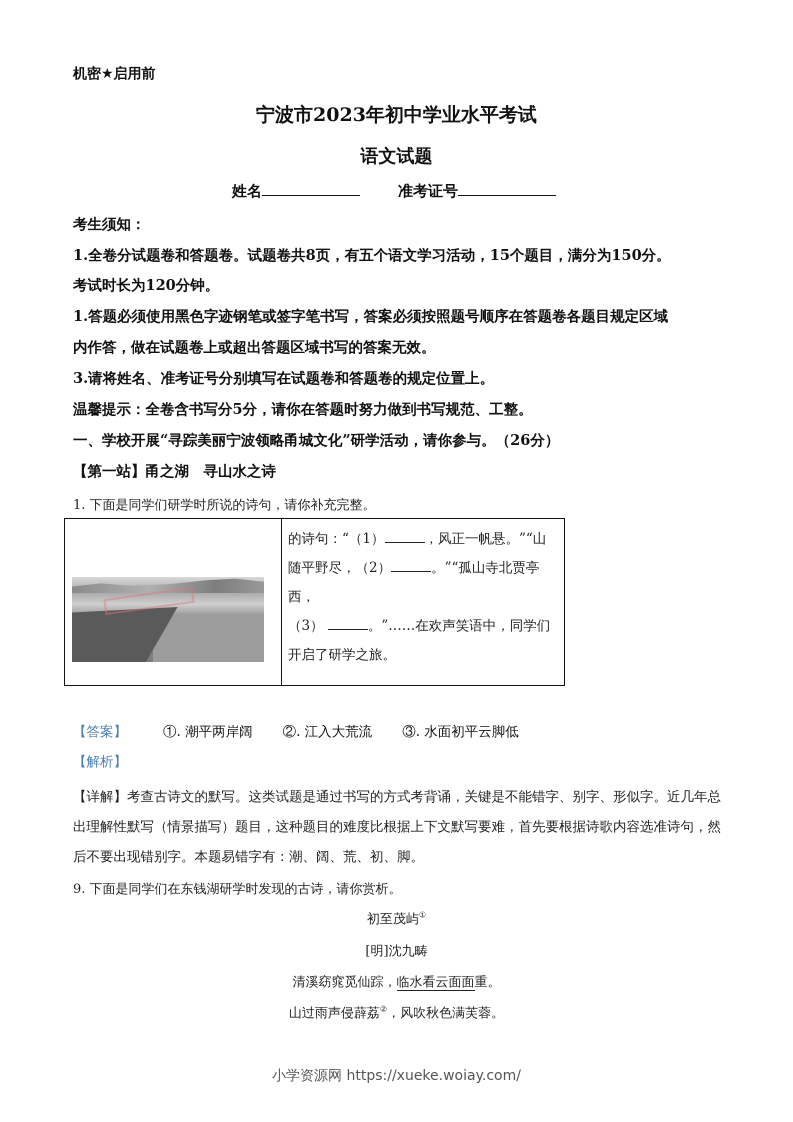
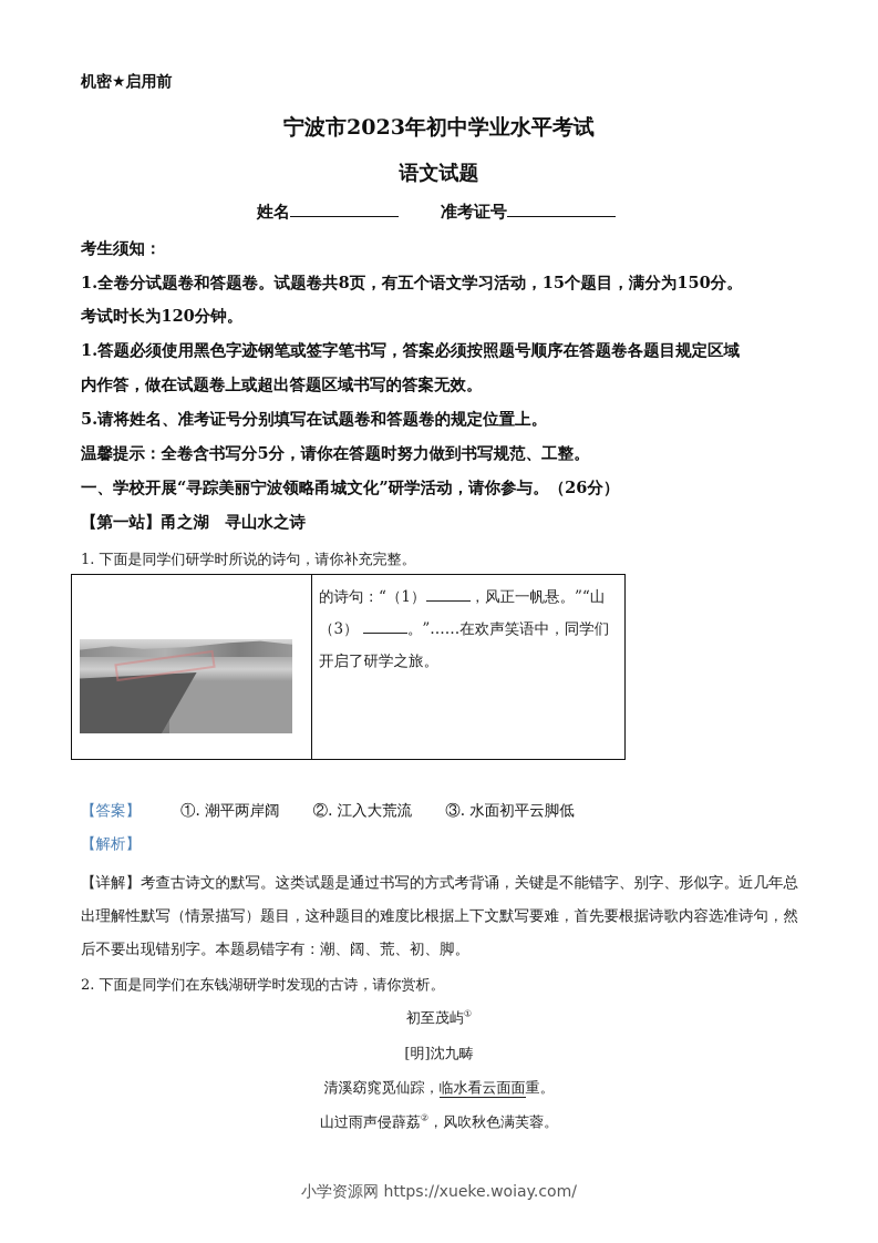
  机密★启用前
  宁波市2023年初中学业水平考试
  语文试题
  姓名
  准考证号
  考生须知：
  1.全卷分试题卷和答题卷。试题卷共8页，有五个语文学习活动，15个题目，满分为150分。
  考试时长为120分钟。
  1.答题必须使用黑色字迹钢笔或签字笔书写，答案必须按照题号顺序在答题卷各题目规定区域
  内作答，做在试题卷上或超出答题区域书写的答案无效。
- 3.请将姓名、准考证号分别填写在试题卷和答题卷的规定位置上。
+ 5.请将姓名、准考证号分别填写在试题卷和答题卷的规定位置上。
  温馨提示：全卷含书写分5分，请你在答题时努力做到书写规范、工整。
  一、学校开展“寻踪美丽宁波领略甬城文化”研学活动，请你参与。（26分）
  【第一站】甬之湖 寻山水之诗
  1. 下面是同学们研学时所说的诗句，请你补充完整。
  的诗句：“（1） ，风正一帆悬。”“山
- 随平野尽，（2） 。”“孤山寺北贾亭西，
  （3） 。”……在欢声笑语中，同学们
  开启了研学之旅。
  【答案】
  ①. 潮平两岸阔
  ②. 江入大荒流
  ③. 水面初平云脚低
  【解析】
  【详解】考查古诗文的默写。这类试题是通过书写的方式考背诵，关键是不能错字、别字、形似字。近几年总出理解性默写（情景描写）题目，这种题目的难度比根据上下文默写要难，首先要根据诗歌内容选准诗句，然后不要出现错别字。本题易错字有：潮、阔、荒、初、脚。
- 9. 下面是同学们在东钱湖研学时发现的古诗，请你赏析。
+ 2. 下面是同学们在东钱湖研学时发现的古诗，请你赏析。
  初至茂屿①
  [明]沈九畴
  清溪窈窕觅仙踪，临水看云面面重。
  山过雨声侵薜荔②，风吹秋色满芙蓉。
  小学资源网 https://xueke.woiay.com/
